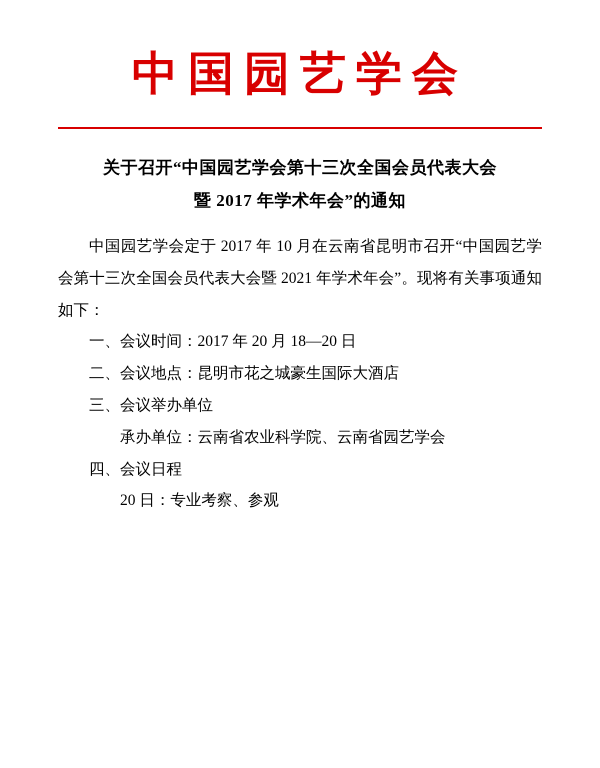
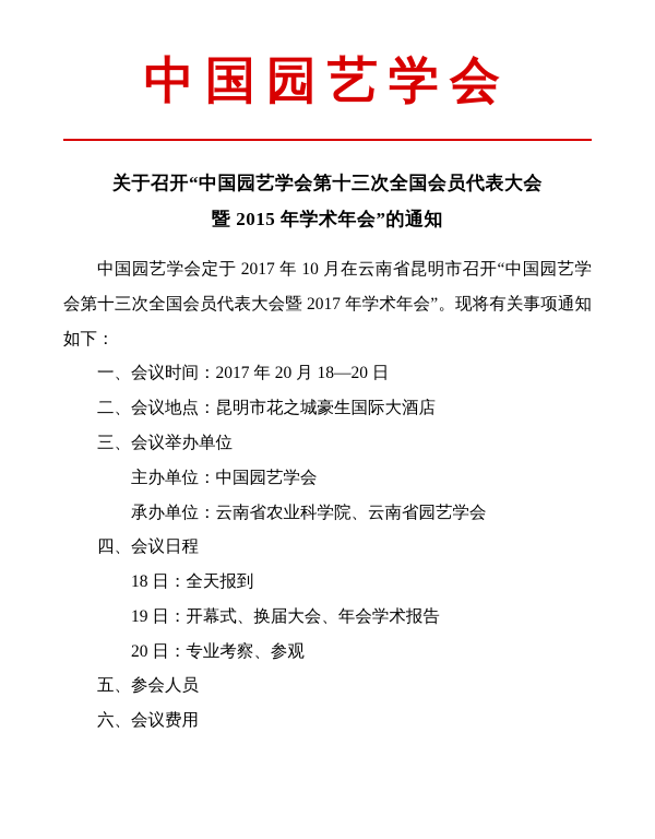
  中国园艺学会
  关于召开“中国园艺学会第十三次全国会员代表大会
- 暨 2017 年学术年会”的通知
+ 暨 2015 年学术年会”的通知
- 中国园艺学会定于 2017 年 10 月在云南省昆明市召开“中国园艺学会第十三次全国会员代表大会暨 2021 年学术年会”。现将有关事项通知如下：
+ 中国园艺学会定于 2017 年 10 月在云南省昆明市召开“中国园艺学会第十三次全国会员代表大会暨 2017 年学术年会”。现将有关事项通知如下：
  一、会议时间：2017 年 20 月 18—20 日
  二、会议地点：昆明市花之城豪生国际大酒店
  三、会议举办单位
+ 主办单位：中国园艺学会
  承办单位：云南省农业科学院、云南省园艺学会
  四、会议日程
+ 18 日：全天报到
+ 19 日：开幕式、换届大会、年会学术报告
  20 日：专业考察、参观
+ 五、参会人员
+ 六、会议费用
